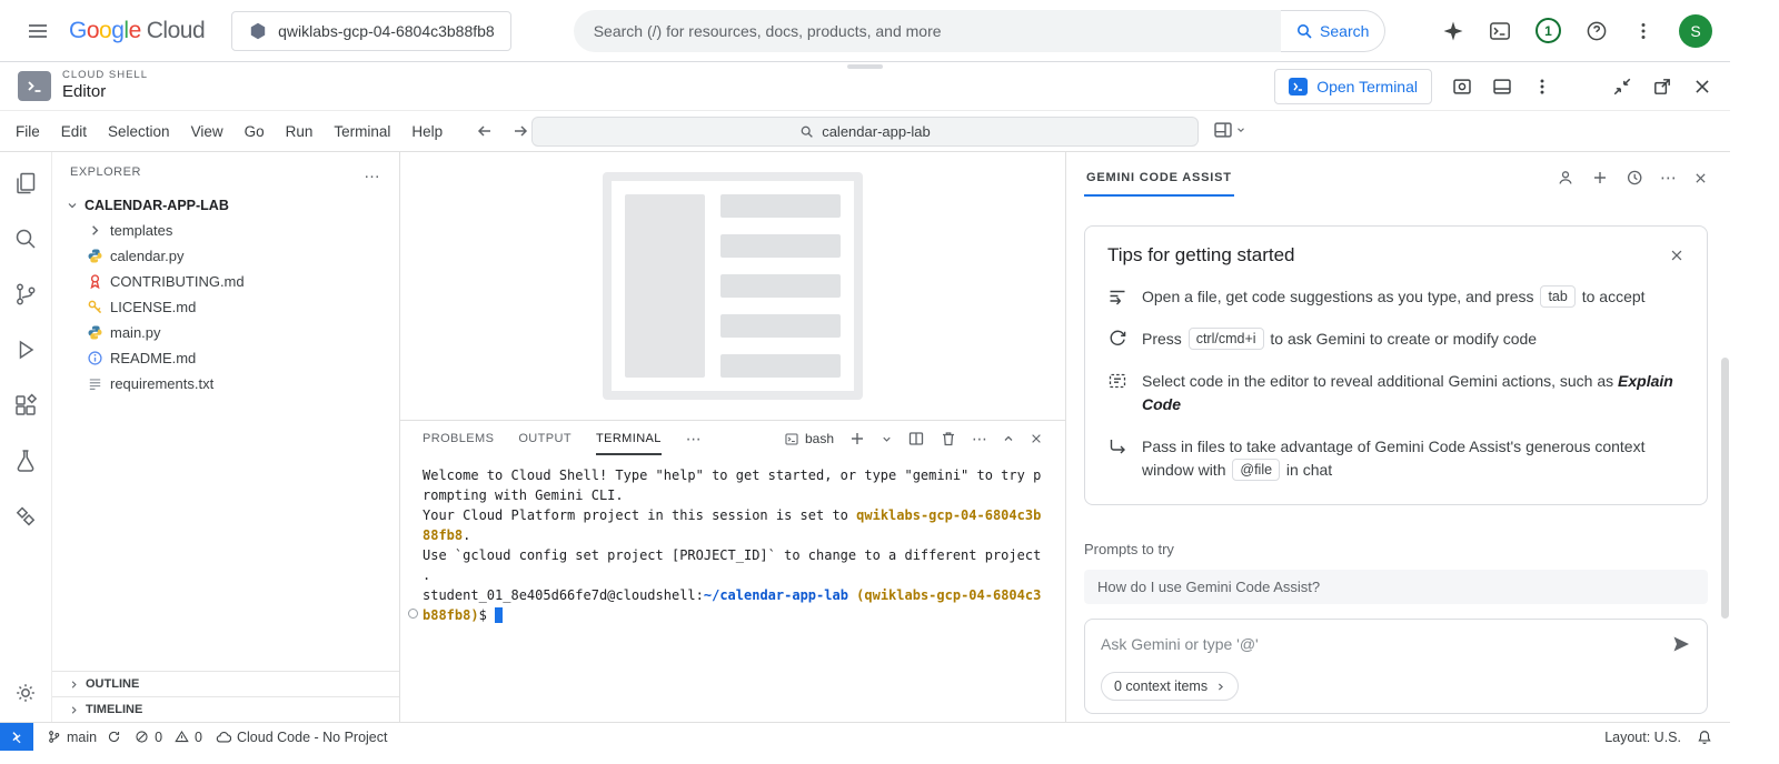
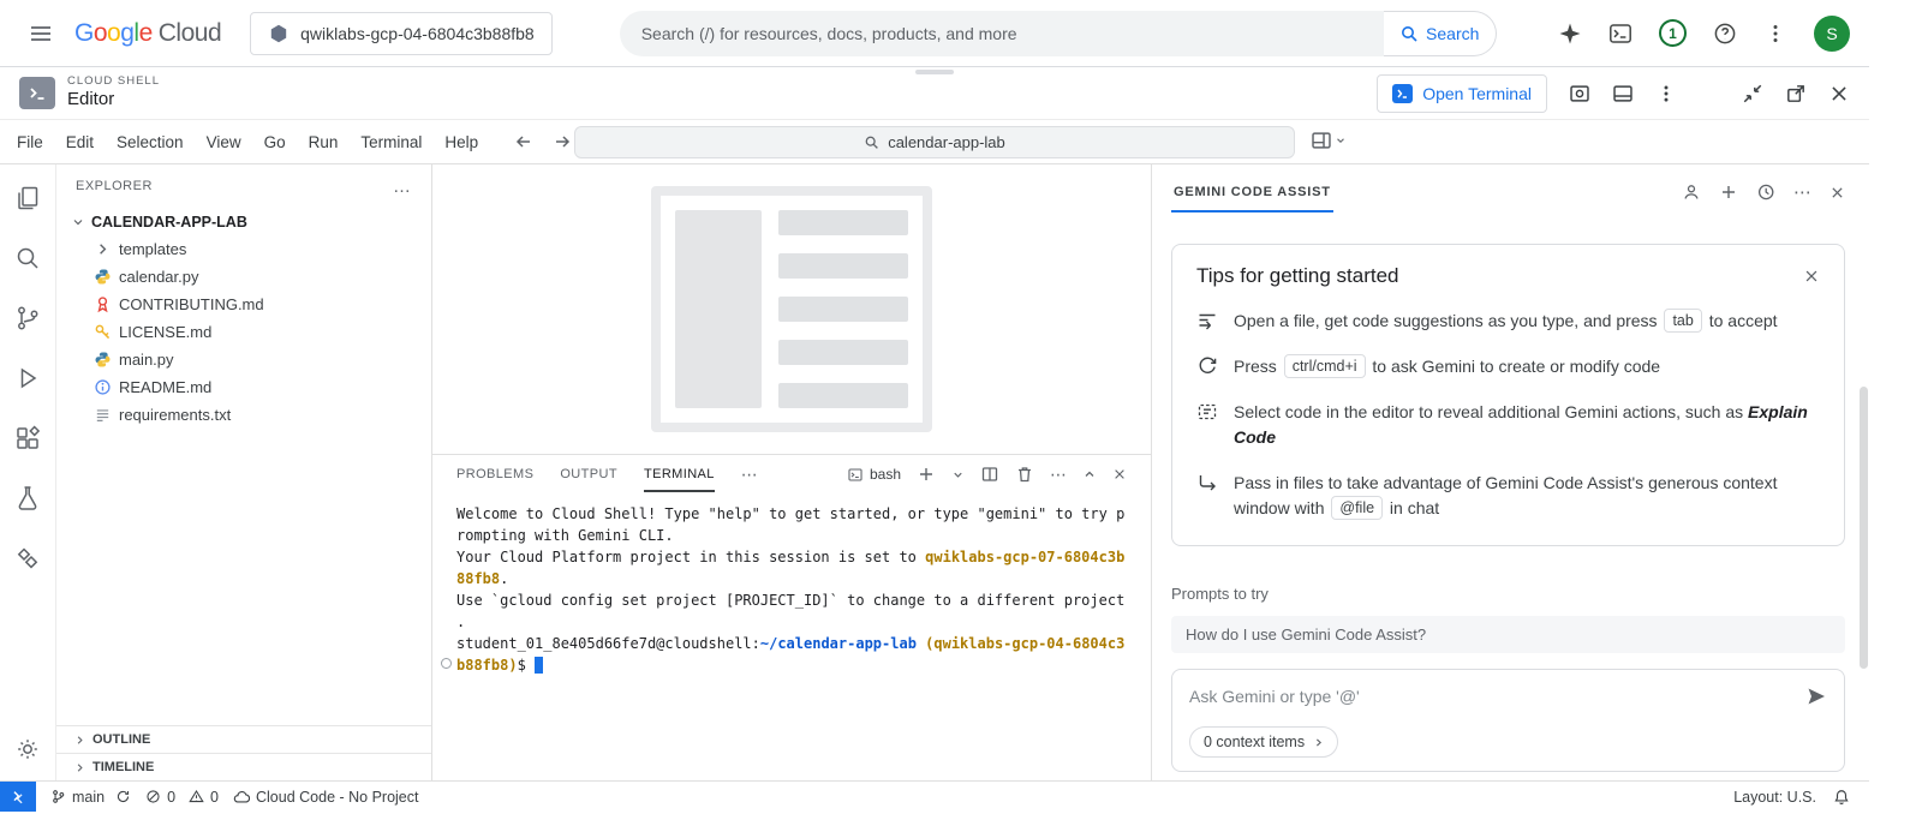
  Google
  Cloud
  qwiklabs-gcp-04-6804c3b88fb8
  Search (/) for resources, docs, products, and more
  Search
  1
  S
  CLOUD SHELL
  Editor
  Open Terminal
  File
  Edit
  Selection
  View
  Go
  Run
  Terminal
  Help
  calendar-app-lab
  EXPLORER
  …
  CALENDAR-APP-LAB
  templates
  calendar.py
  CONTRIBUTING.md
  LICENSE.md
  main.py
  README.md
  requirements.txt
  OUTLINE
  TIMELINE
  PROBLEMS
  OUTPUT
  TERMINAL
  ⋯
  bash
  ⋯
  Welcome to Cloud Shell! Type "help" to get started, or type "gemini" to try p
  rompting with Gemini CLI.
- Your Cloud Platform project in this session is set to qwiklabs-gcp-04-6804c3b
+ Your Cloud Platform project in this session is set to qwiklabs-gcp-07-6804c3b
  88fb8.
  Use `gcloud config set project [PROJECT_ID]` to change to a different project
  .
  student_01_8e405d66fe7d@cloudshell:~/calendar-app-lab (qwiklabs-gcp-04-6804c3
  b88fb8)$
  GEMINI CODE ASSIST
  ⋯
  Tips for getting started
  Open a file, get code suggestions as you type, and press tab to accept
  Press ctrl/cmd+i to ask Gemini to create or modify code
  Select code in the editor to reveal additional Gemini actions, such as Explain Code
  Pass in files to take advantage of Gemini Code Assist's generous context window with @file in chat
  Prompts to try
  How do I use Gemini Code Assist?
  Ask Gemini or type '@'
  0 context items
  main
  0
  0
  Cloud Code - No Project
  Layout: U.S.
